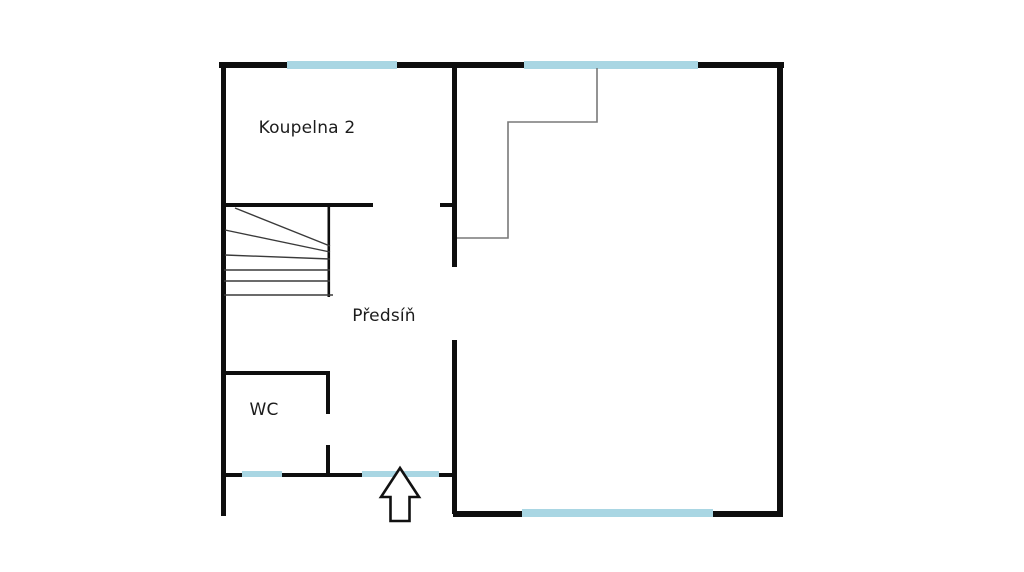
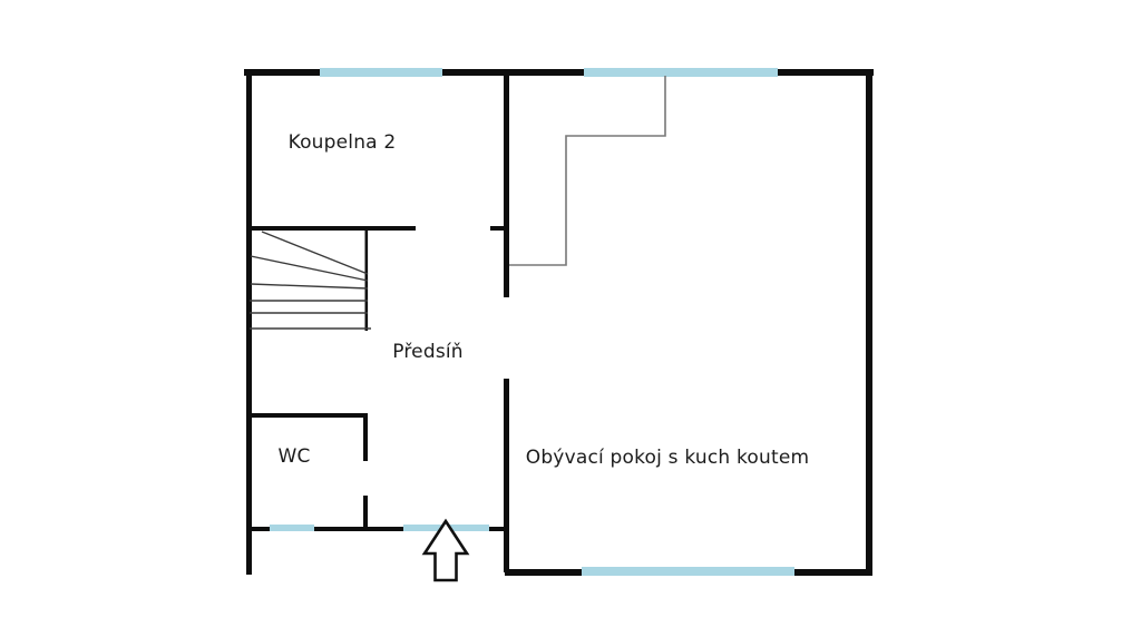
  Koupelna 2
  Předsíň
  WC
+ Obývací pokoj s kuch koutem
